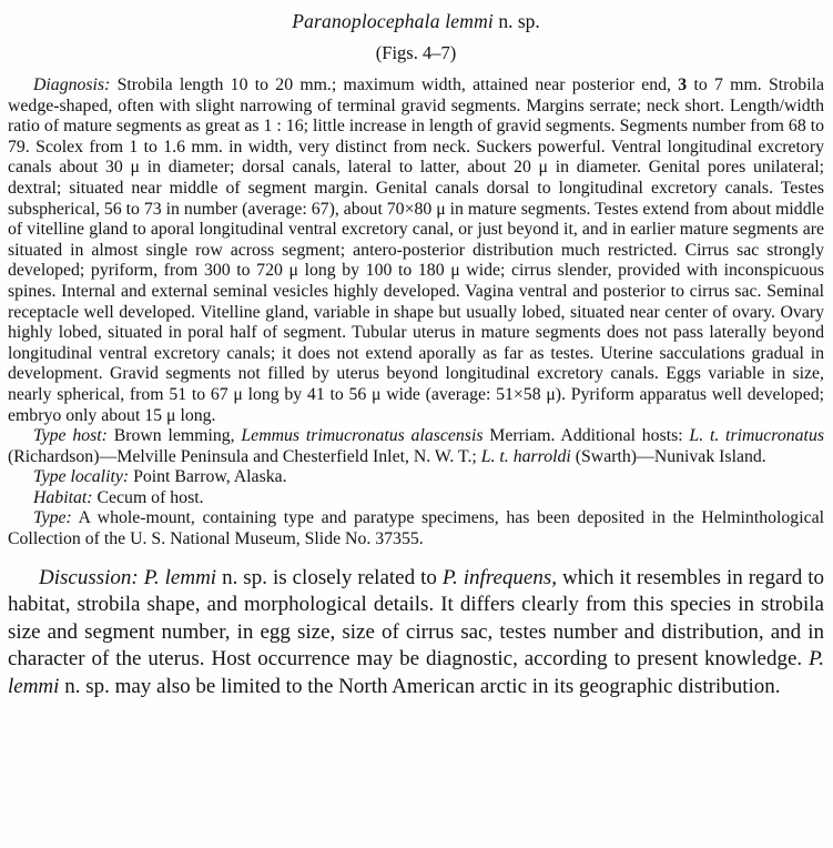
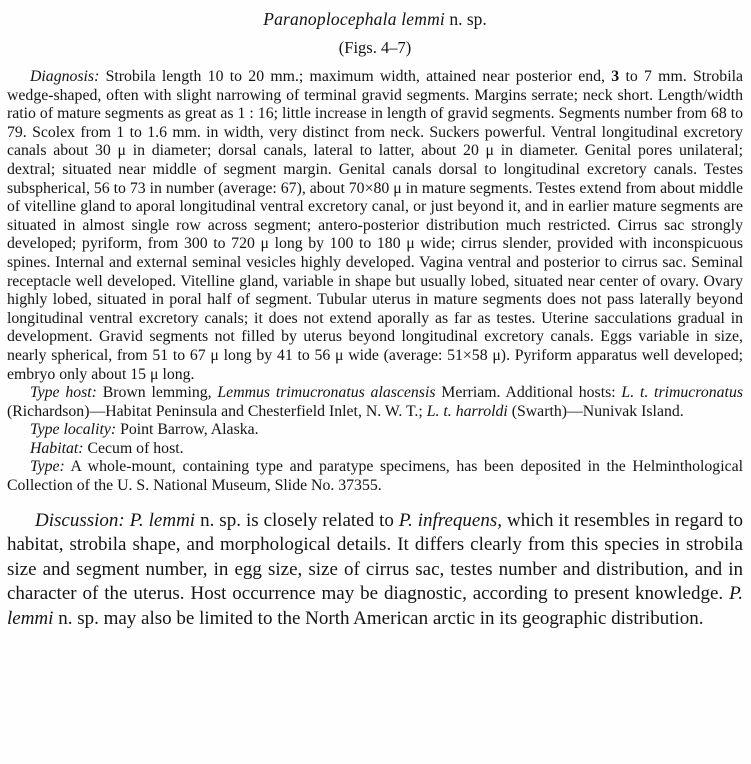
  Paranoplocephala lemmi n. sp.
  (Figs. 4–7)
  Diagnosis: Strobila length 10 to 20 mm.; maximum width, attained near posterior end, 3 to 7 mm. Strobila wedge-shaped, often with slight narrowing of terminal gravid segments. Margins serrate; neck short. Length/width ratio of mature segments as great as 1 : 16; little increase in length of gravid segments. Segments number from 68 to 79. Scolex from 1 to 1.6 mm. in width, very distinct from neck. Suckers powerful. Ventral longitudinal excretory canals about 30 μ in diameter; dorsal canals, lateral to latter, about 20 μ in diameter. Genital pores unilateral; dextral; situated near middle of segment margin. Genital canals dorsal to longitudinal excretory canals. Testes subspherical, 56 to 73 in number (average: 67), about 70×80 μ in mature segments. Testes extend from about middle of vitelline gland to aporal longitudinal ventral excretory canal, or just beyond it, and in earlier mature segments are situated in almost single row across segment; antero-posterior distribution much restricted. Cirrus sac strongly developed; pyriform, from 300 to 720 μ long by 100 to 180 μ wide; cirrus slender, provided with inconspicuous spines. Internal and external seminal vesicles highly developed. Vagina ventral and posterior to cirrus sac. Seminal receptacle well developed. Vitelline gland, variable in shape but usually lobed, situated near center of ovary. Ovary highly lobed, situated in poral half of segment. Tubular uterus in mature segments does not pass laterally beyond longitudinal ventral excretory canals; it does not extend aporally as far as testes. Uterine sacculations gradual in development. Gravid segments not filled by uterus beyond longitudinal excretory canals. Eggs variable in size, nearly spherical, from 51 to 67 μ long by 41 to 56 μ wide (average: 51×58 μ). Pyriform apparatus well developed; embryo only about 15 μ long.
- Type host: Brown lemming, Lemmus trimucronatus alascensis Merriam. Additional hosts: L. t. trimucronatus (Richardson)—Melville Peninsula and Chesterfield Inlet, N. W. T.; L. t. harroldi (Swarth)—Nunivak Island.
+ Type host: Brown lemming, Lemmus trimucronatus alascensis Merriam. Additional hosts: L. t. trimucronatus (Richardson)—Habitat Peninsula and Chesterfield Inlet, N. W. T.; L. t. harroldi (Swarth)—Nunivak Island.
  Type locality: Point Barrow, Alaska.
  Habitat: Cecum of host.
  Type: A whole-mount, containing type and paratype specimens, has been deposited in the Helminthological Collection of the U. S. National Museum, Slide No. 37355.
  Discussion: P. lemmi n. sp. is closely related to P. infrequens, which it resembles in regard to habitat, strobila shape, and morphological details. It differs clearly from this species in strobila size and segment number, in egg size, size of cirrus sac, testes number and distribution, and in character of the uterus. Host occurrence may be diagnostic, according to present knowledge. P. lemmi n. sp. may also be limited to the North American arctic in its geographic distribution.
